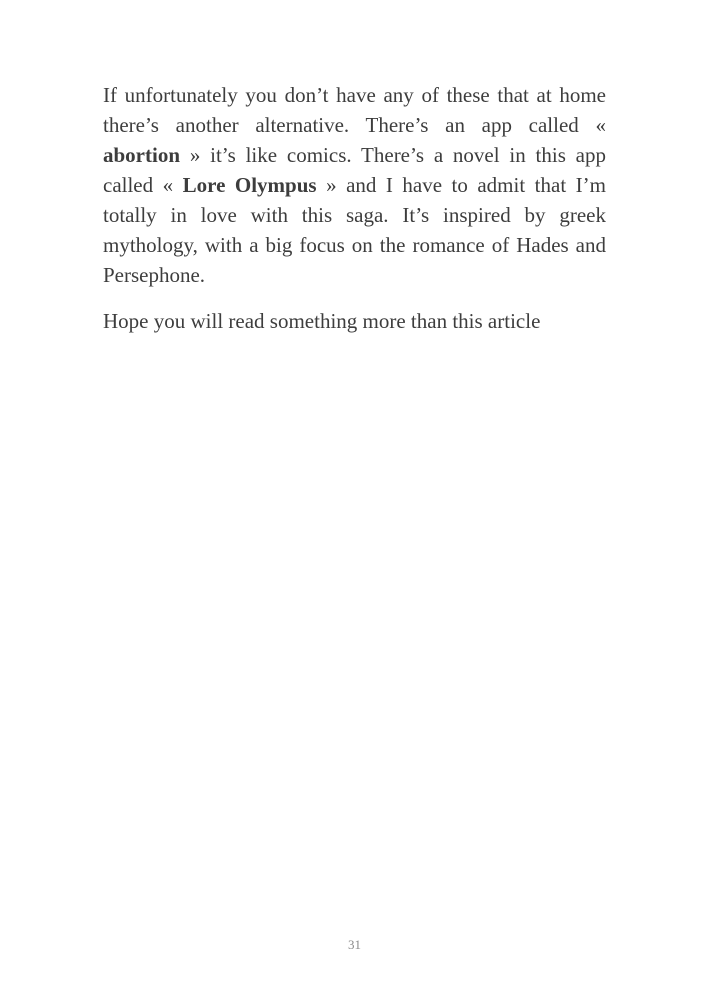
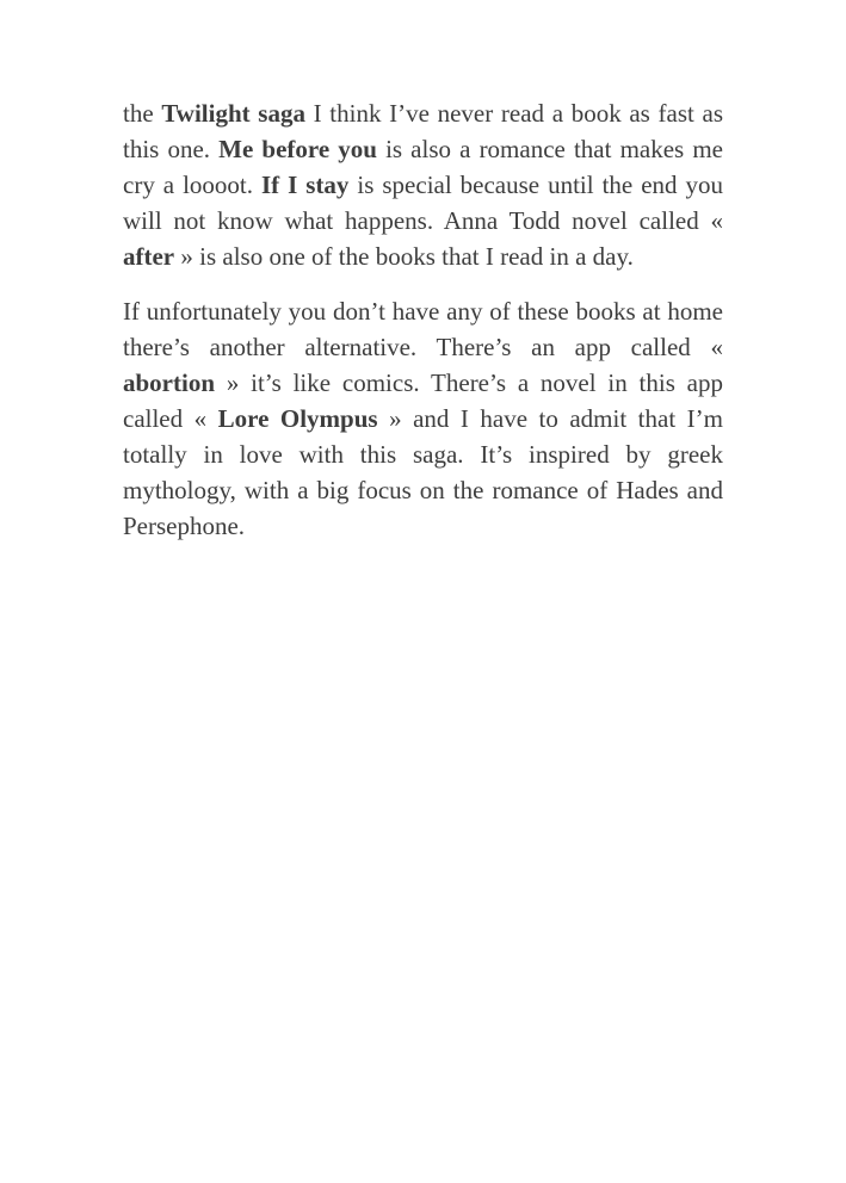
+ the Twilight saga I think I’ve never read a book as fast as this one. Me before you is also a romance that makes me cry a loooot. If I stay is special because until the end you will not know what happens. Anna Todd novel called « after » is also one of the books that I read in a day.
- If unfortunately you don’t have any of these that at home there’s another alternative. There’s an app called « abortion » it’s like comics. There’s a novel in this app called « Lore Olympus » and I have to admit that I’m totally in love with this saga. It’s inspired by greek mythology, with a big focus on the romance of Hades and Persephone.
+ If unfortunately you don’t have any of these books at home there’s another alternative. There’s an app called « abortion » it’s like comics. There’s a novel in this app called « Lore Olympus » and I have to admit that I’m totally in love with this saga. It’s inspired by greek mythology, with a big focus on the romance of Hades and Persephone.
- Hope you will read something more than this article
- 31
